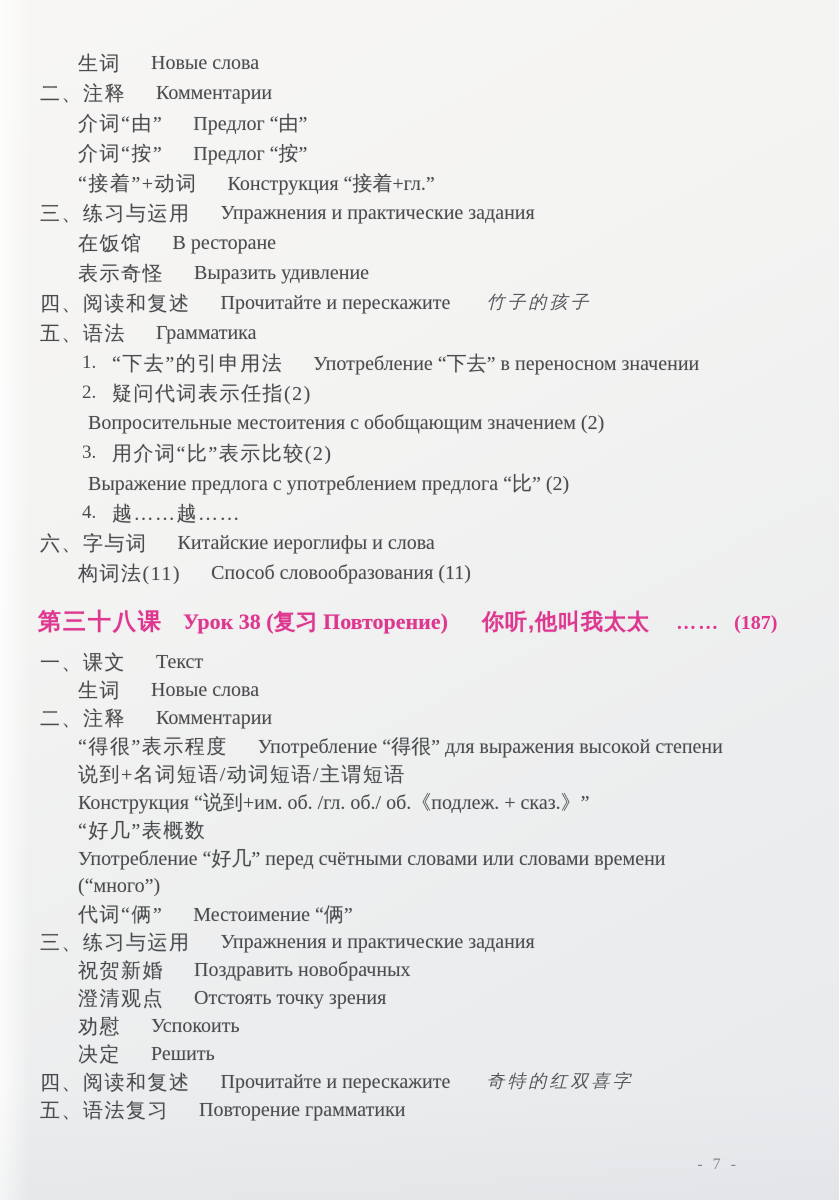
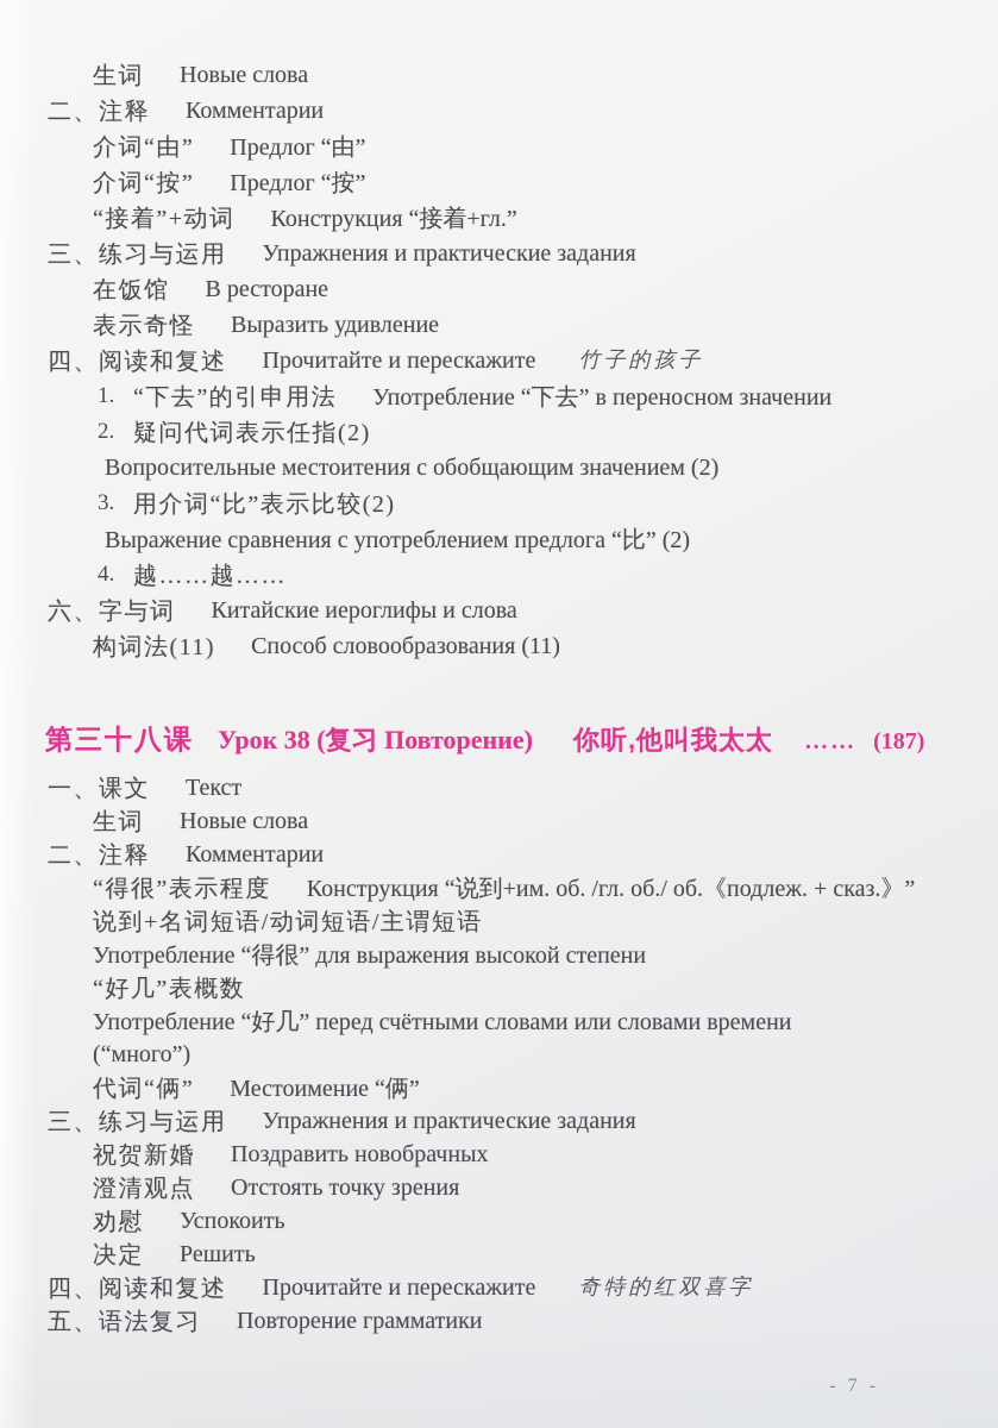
  生词
  Новые слова
  二、注释
  Комментарии
  介词“由”
  Предлог “由”
  介词“按”
  Предлог “按”
  “接着”+动词
  Конструкция “接着+гл.”
  三、练习与运用
  Упражнения и практические задания
  在饭馆
  В ресторане
  表示奇怪
  Выразить удивление
  四、阅读和复述
  Прочитайте и перескажите
  竹子的孩子
- 五、语法
- Грамматика
  1.
  “下去”的引申用法
  Употребление “下去” в переносном значении
  2.
  疑问代词表示任指(2)
  Вопросительные местоитения с обобщающим значением (2)
  3.
  用介词“比”表示比较(2)
- Выражение предлога с употреблением предлога “比” (2)
+ Выражение сравнения с употреблением предлога “比” (2)
  4.
  越……越……
  六、字与词
  Китайские иероглифы и слова
  构词法(11)
  Способ словообразования (11)
  第三十八课 Урок 38 (复习 Повторение) 你听,他叫我太太 …… (187)
  一、课文
  Текст
  生词
  Новые слова
  二、注释
  Комментарии
  “得很”表示程度
- Употребление “得很” для выражения высокой степени
+ Конструкция “说到+им. об. /гл. об./ об.《подлеж. + сказ.》”
  说到+名词短语/动词短语/主谓短语
- Конструкция “说到+им. об. /гл. об./ об.《подлеж. + сказ.》”
+ Употребление “得很” для выражения высокой степени
  “好几”表概数
  Употребление “好几” перед счётными словами или словами времени
  (“много”)
  代词“俩”
  Местоимение “俩”
  三、练习与运用
  Упражнения и практические задания
  祝贺新婚
  Поздравить новобрачных
  澄清观点
  Отстоять точку зрения
  劝慰
  Успокоить
  决定
  Решить
